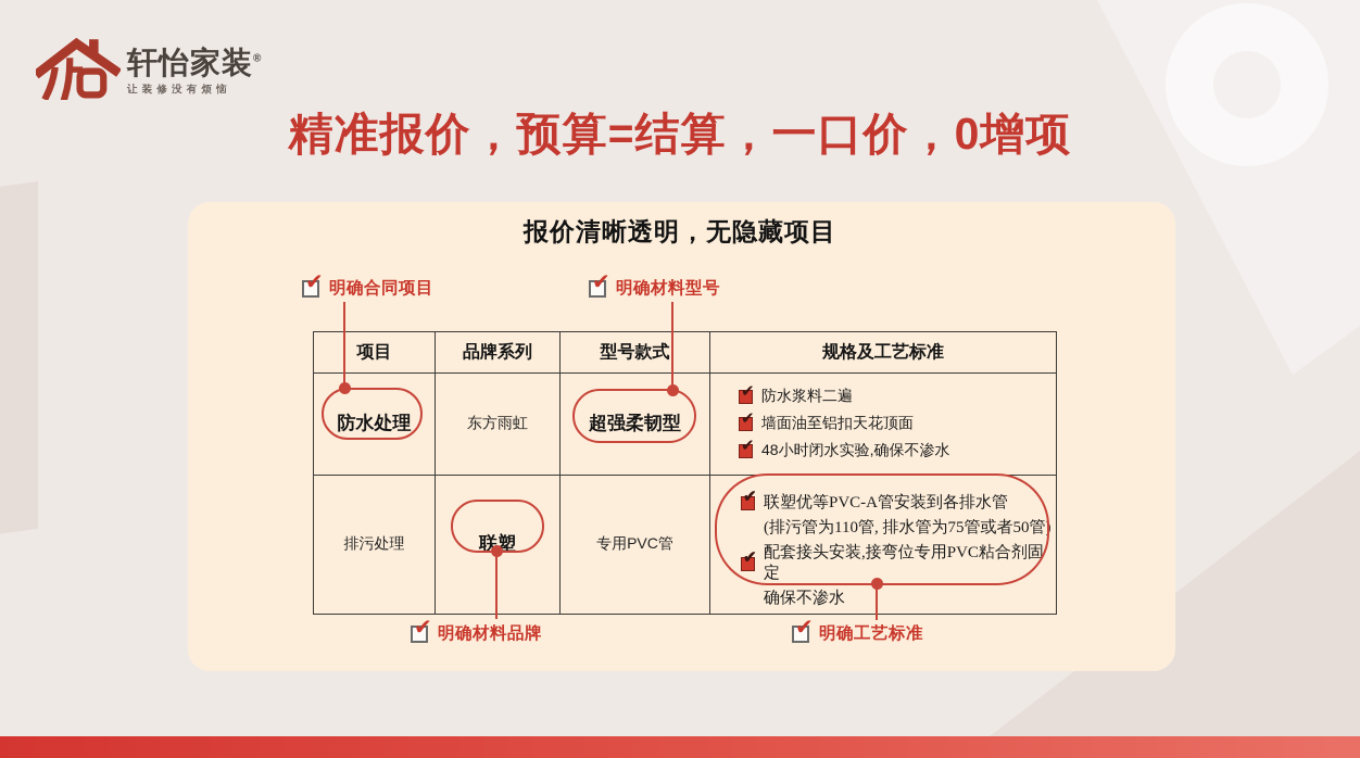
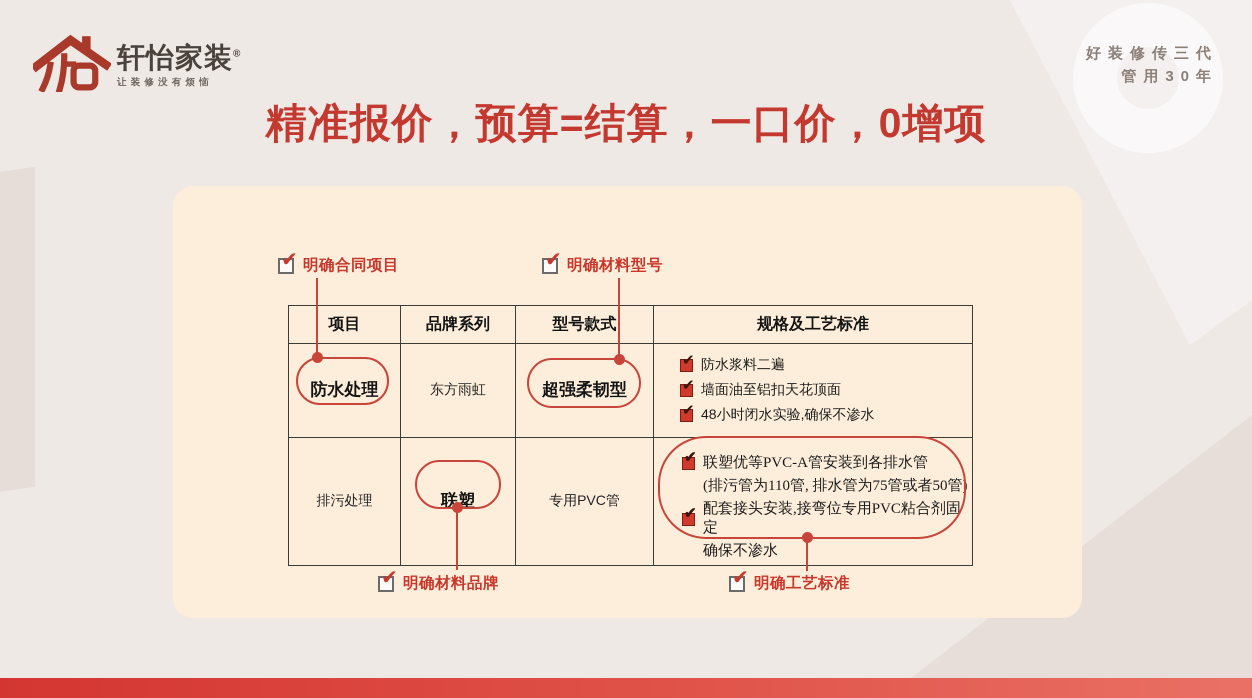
  轩怡家装®
  让装修没有烦恼
+ 好装修传三代
+ 管用30年
  精准报价，预算=结算，一口价，0增项
- 报价清晰透明，无隐藏项目
  ✔
  明确合同项目
  ✔
  明确材料型号
  项目	品牌系列	型号款式	规格及工艺标准
  防水处理	东方雨虹	超强柔韧型	✔ 防水浆料二遍 ✔ 墙面油至铝扣天花顶面 ✔ 48小时闭水实验,确保不渗水
  排污处理	联塑	专用PVC管	✔ 联塑优等PVC-A管安装到各排水管 (排污管为110管, 排水管为75管或者50管) ✔ 配套接头安装,接弯位专用PVC粘合剂固定 确保不渗水
  ✔
  明确材料品牌
  ✔
  明确工艺标准
